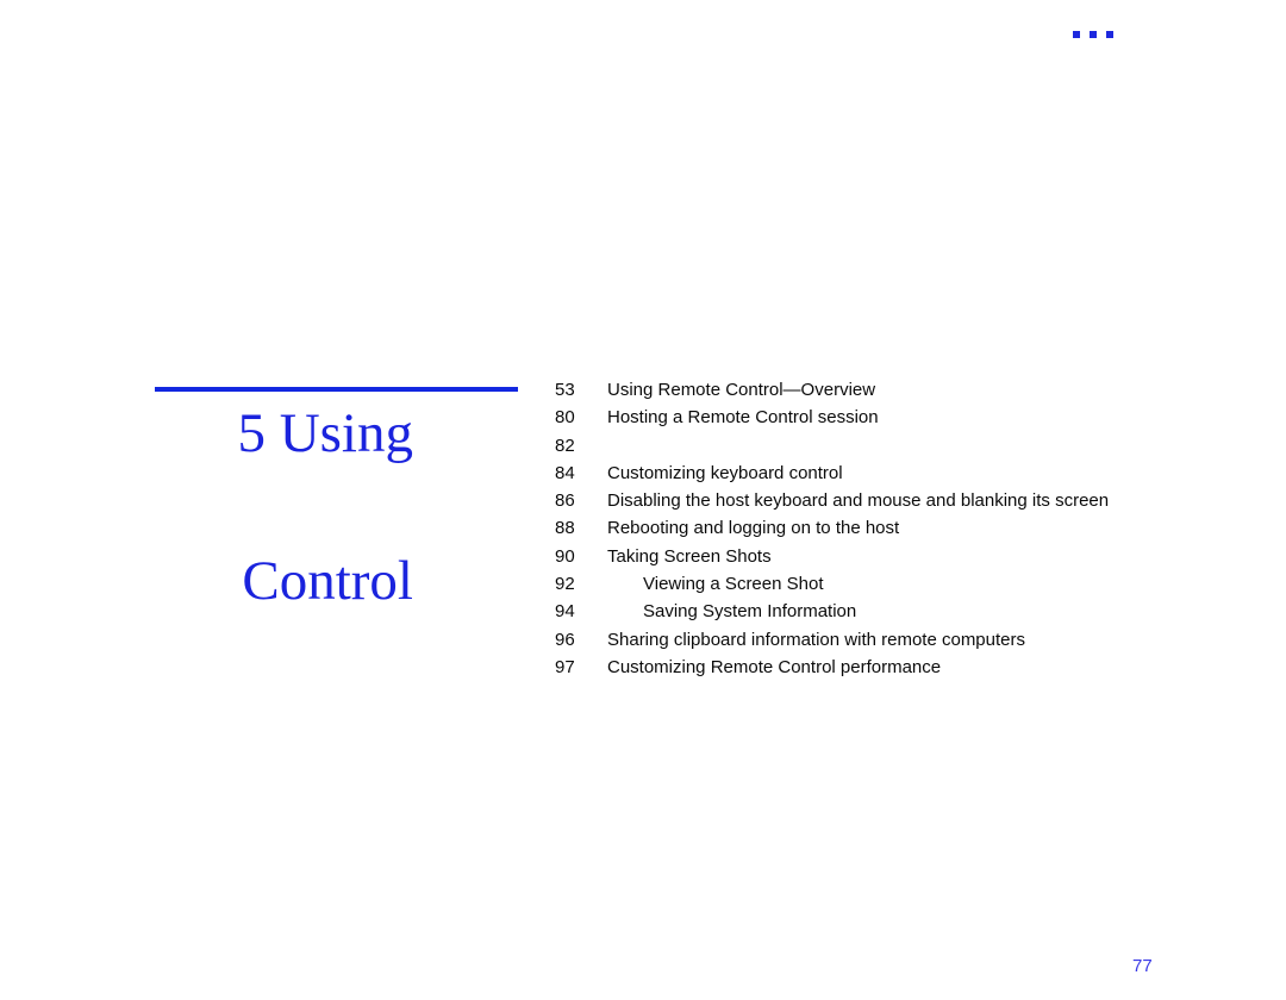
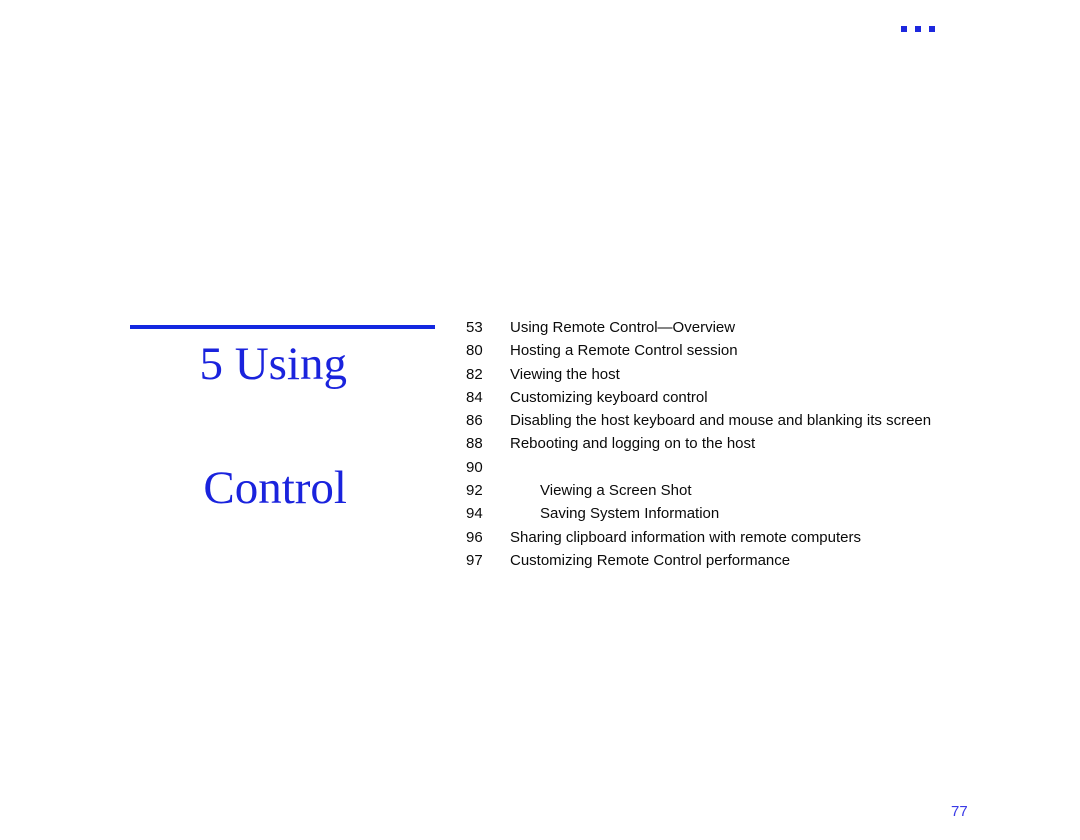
  5 Using
  Control
  53
  Using Remote Control—Overview
  80
  Hosting a Remote Control session
  82
+ Viewing the host
  84
  Customizing keyboard control
  86
  Disabling the host keyboard and mouse and blanking its screen
  88
  Rebooting and logging on to the host
  90
- Taking Screen Shots
  92
  Viewing a Screen Shot
  94
  Saving System Information
  96
  Sharing clipboard information with remote computers
  97
  Customizing Remote Control performance
  77
